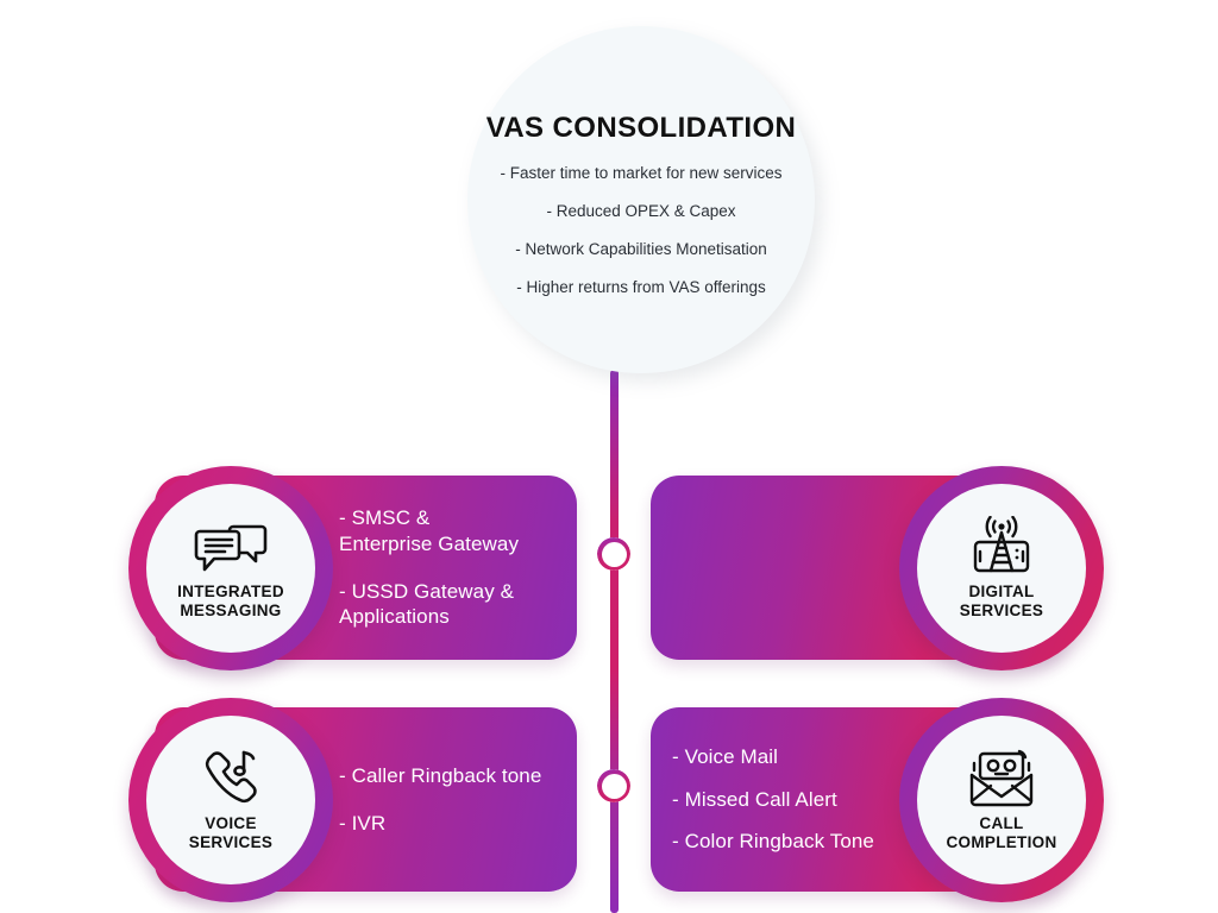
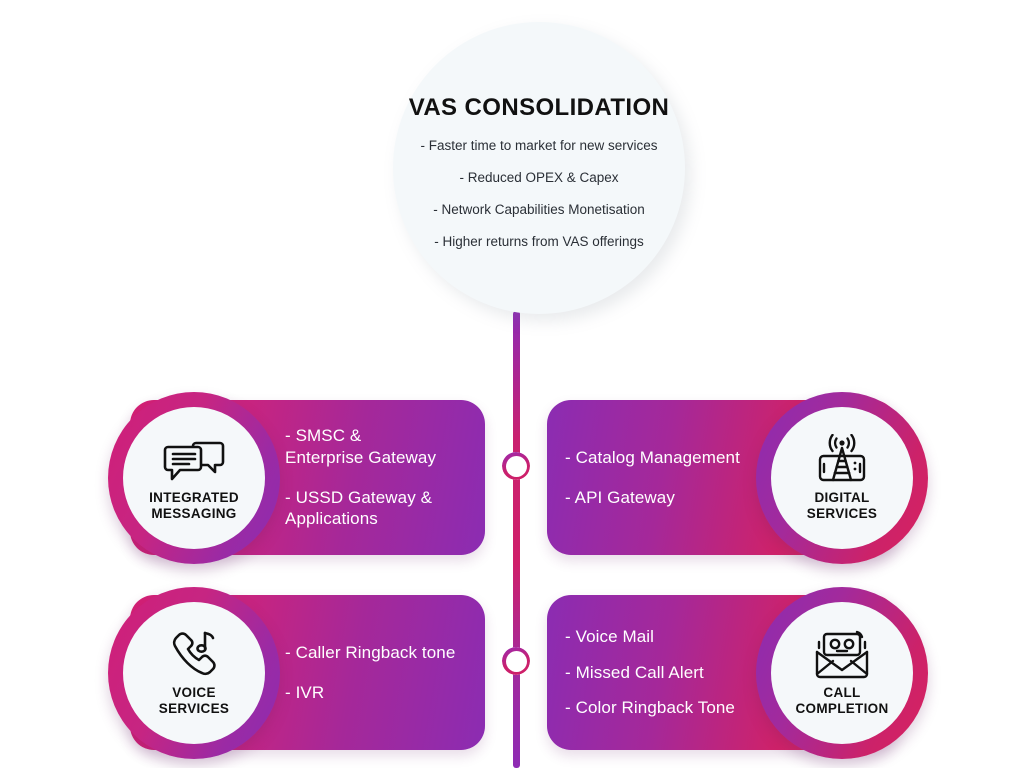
  VAS CONSOLIDATION
  - Faster time to market for new services
  - Reduced OPEX & Capex
  - Network Capabilities Monetisation
  - Higher returns from VAS offerings
  - SMSC &
  Enterprise Gateway
  - USSD Gateway &
  Applications
  INTEGRATED
  MESSAGING
+ - Catalog Management
+ - API Gateway
  DIGITAL
  SERVICES
  - Caller Ringback tone
  - IVR
  VOICE
  SERVICES
  - Voice Mail
  - Missed Call Alert
  - Color Ringback Tone
  CALL
  COMPLETION
